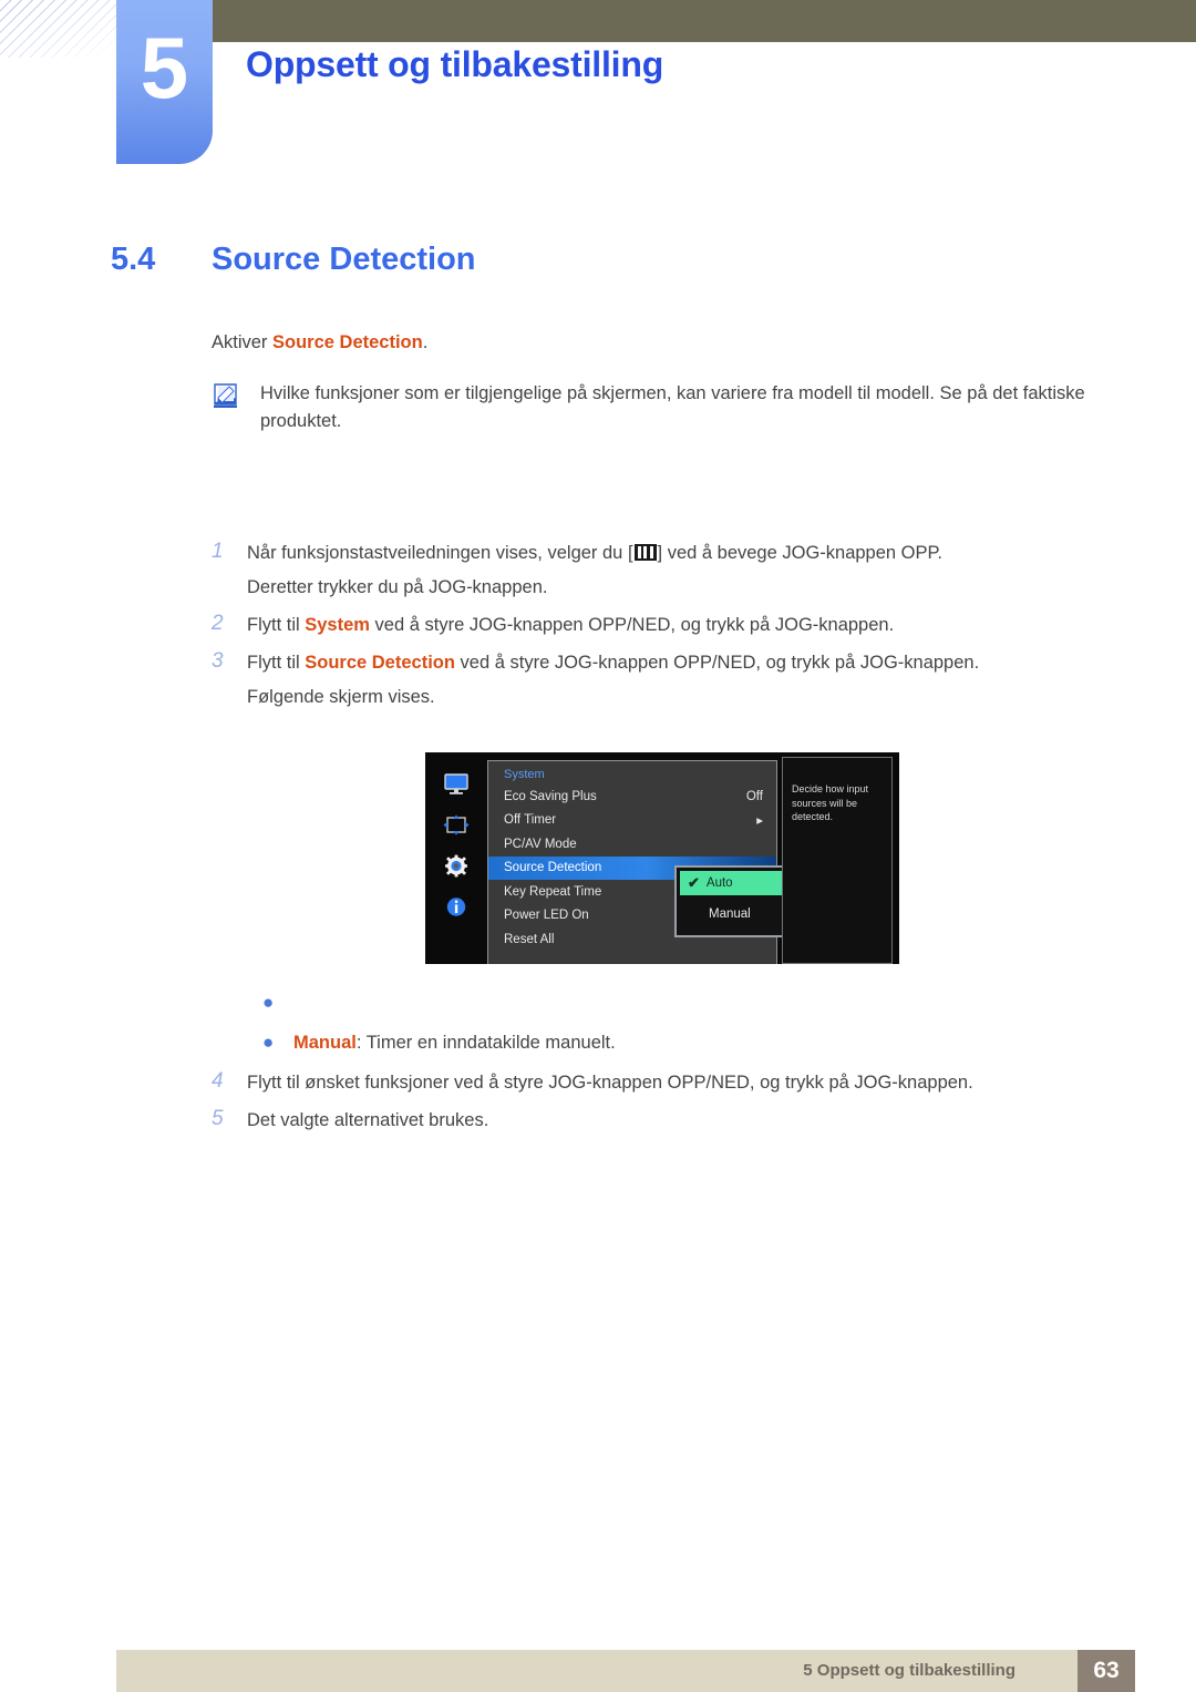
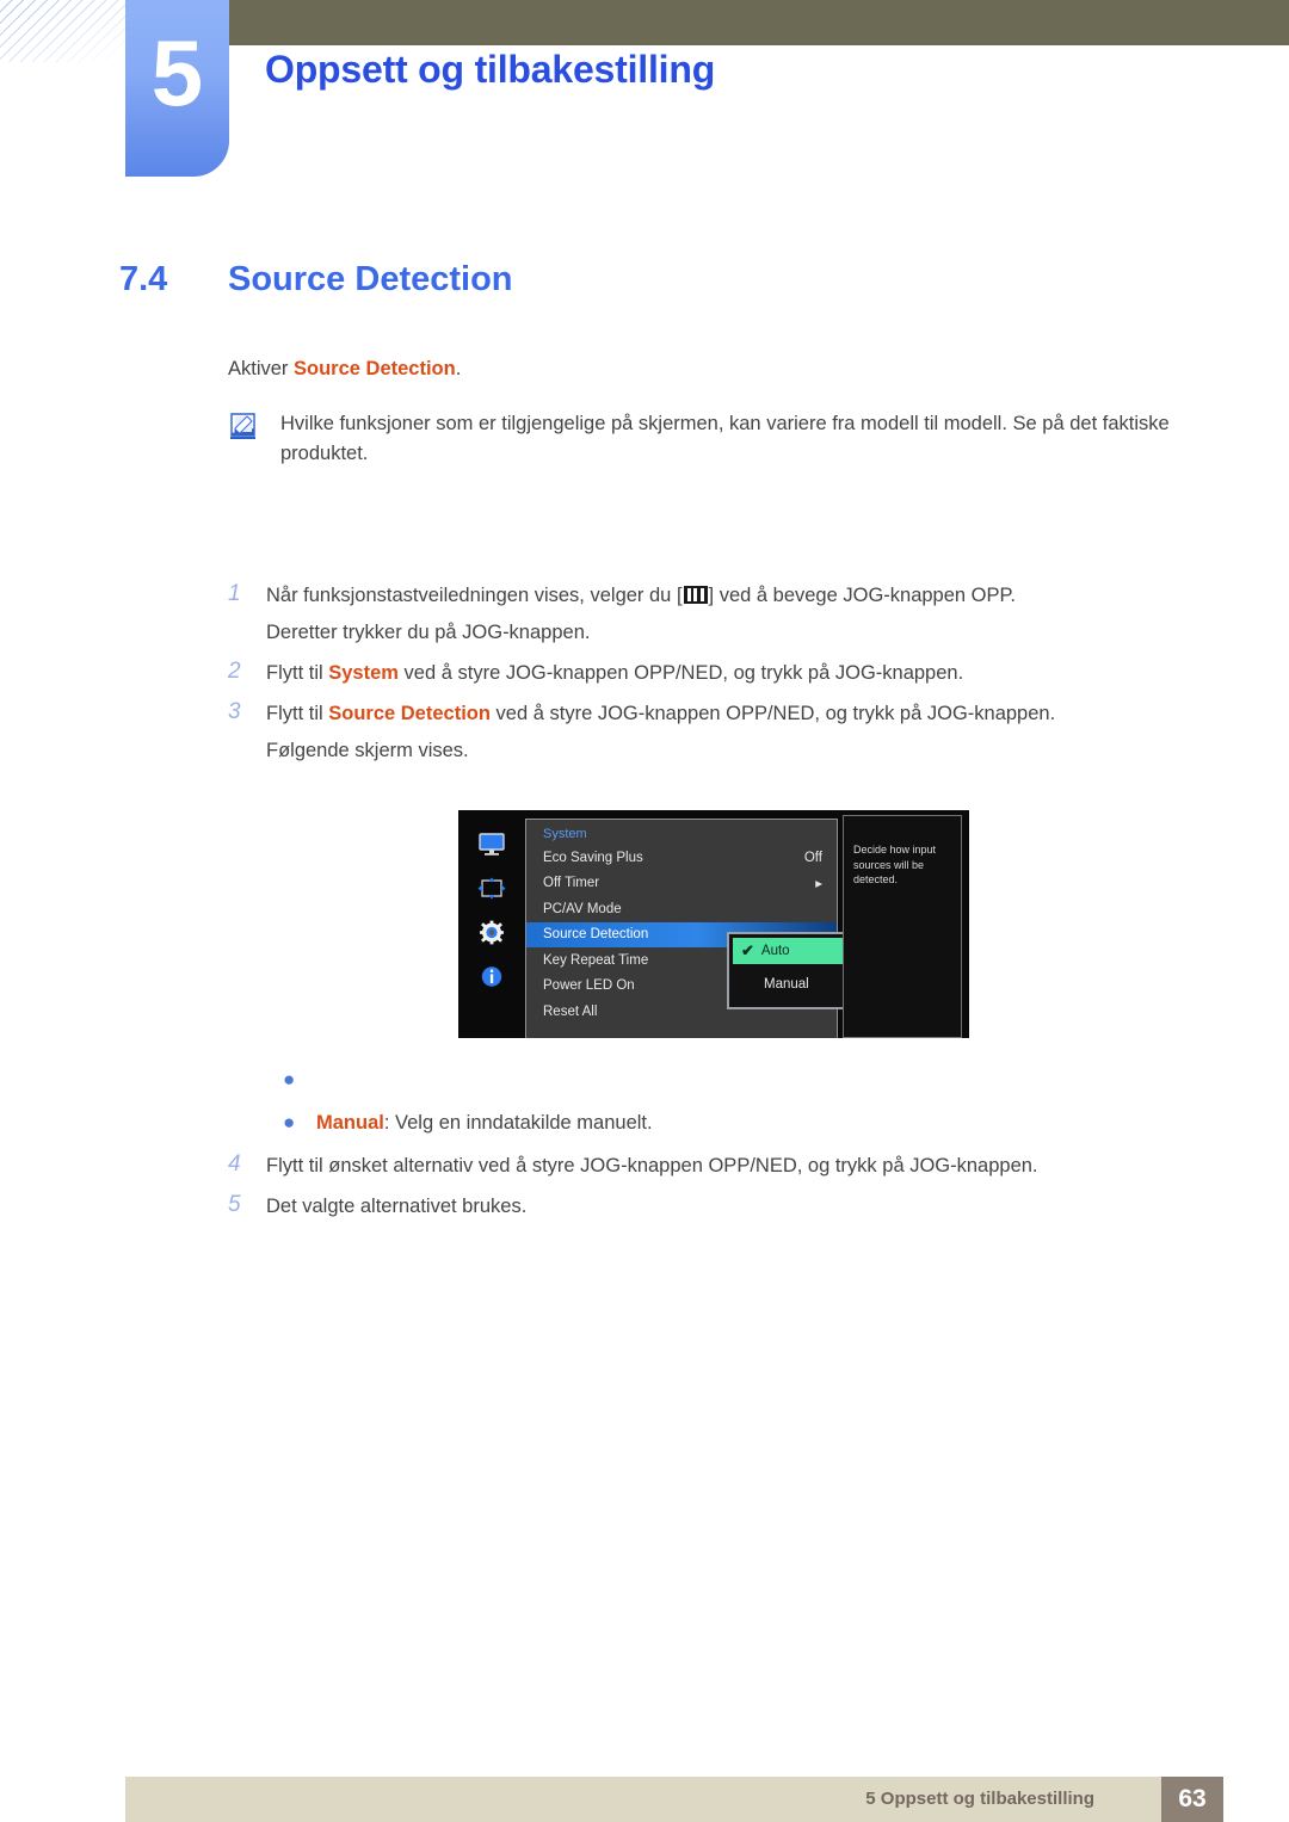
  5
  Oppsett og tilbakestilling
- 5.4 Source Detection
+ 7.4 Source Detection
  Aktiver Source Detection.
  Hvilke funksjoner som er tilgjengelige på skjermen, kan variere fra modell til modell. Se på det faktiske produktet.
  1
  Når funksjonstastveiledningen vises, velger du [ ] ved å bevege JOG-knappen OPP.
  Deretter trykker du på JOG-knappen.
  2
  Flytt til System ved å styre JOG-knappen OPP/NED, og trykk på JOG-knappen.
  3
  Flytt til Source Detection ved å styre JOG-knappen OPP/NED, og trykk på JOG-knappen.
  Følgende skjerm vises.
  System
  Eco Saving Plus
  Off
  Off Timer
  ▸
  PC/AV Mode
  Source Detection
  Key Repeat Time
  Power LED On
  Reset All
  ✔
  Auto
  Manual
  Decide how input sources will be detected.
  ●
  ●
- Manual: Timer en inndatakilde manuelt.
+ Manual: Velg en inndatakilde manuelt.
  4
- Flytt til ønsket funksjoner ved å styre JOG-knappen OPP/NED, og trykk på JOG-knappen.
+ Flytt til ønsket alternativ ved å styre JOG-knappen OPP/NED, og trykk på JOG-knappen.
  5
  Det valgte alternativet brukes.
  5 Oppsett og tilbakestilling
  63
